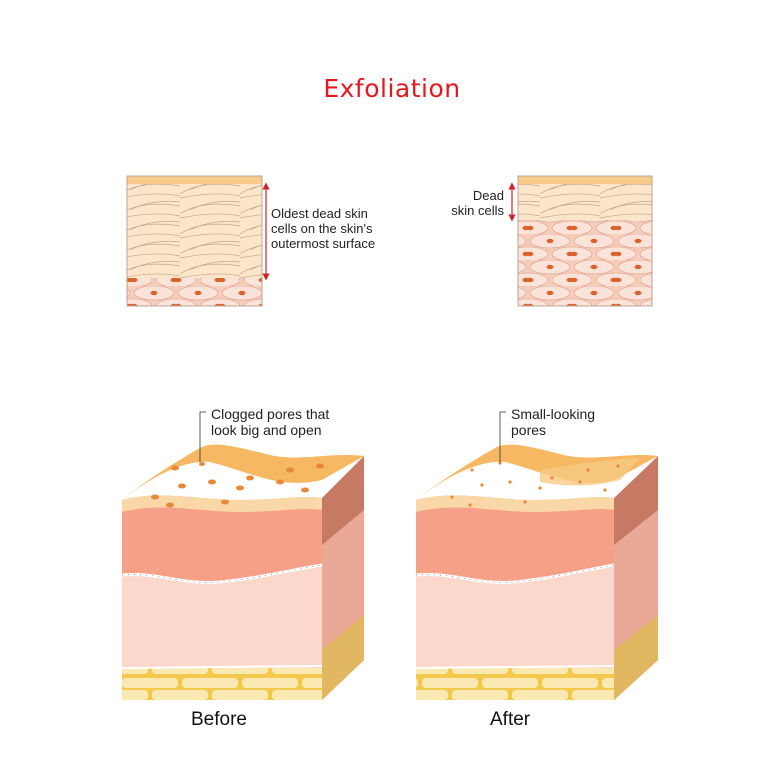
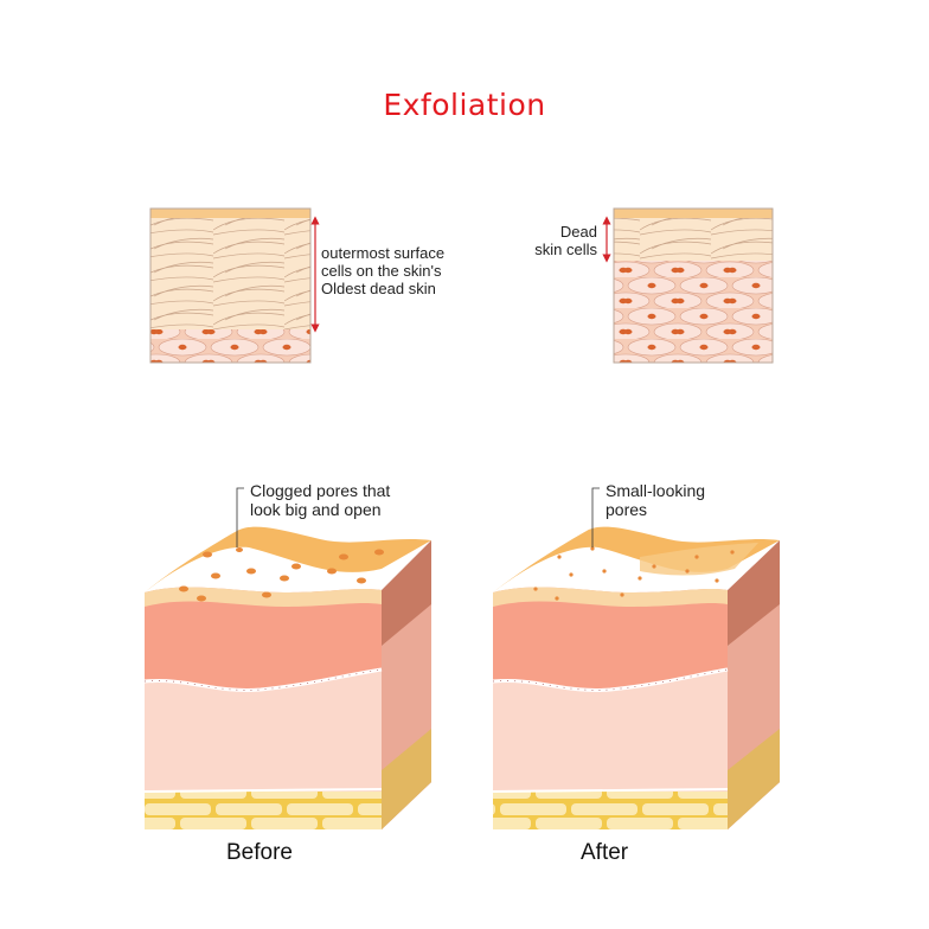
  Exfoliation
- Oldest dead skin
+ outermost surface
  cells on the skin's
- outermost surface
+ Oldest dead skin
  Dead
  skin cells
  Clogged pores that
  look big and open
  Small-looking
  pores
  Before
  After
